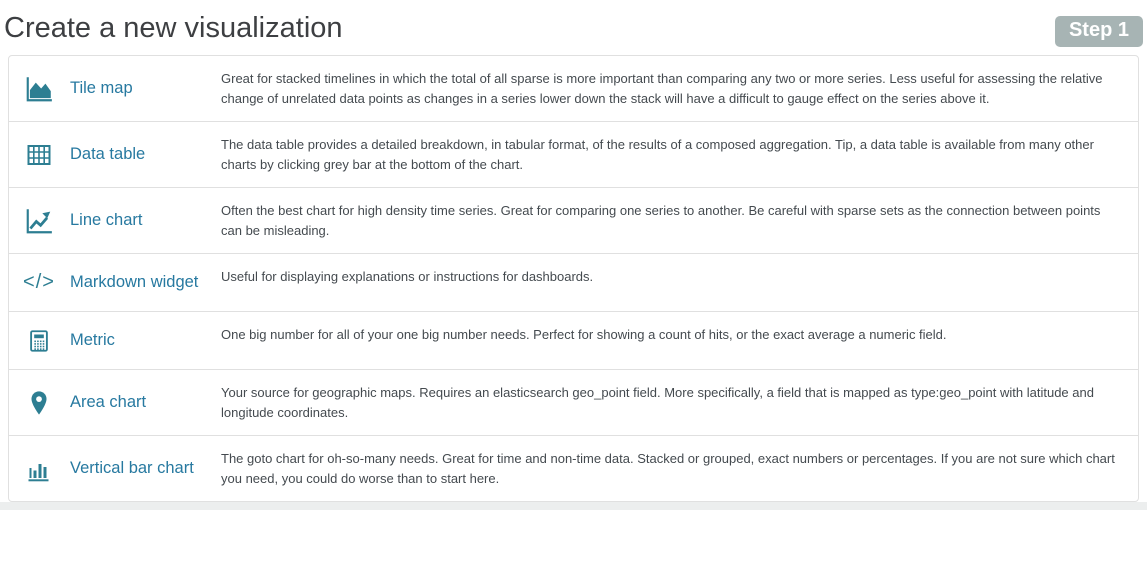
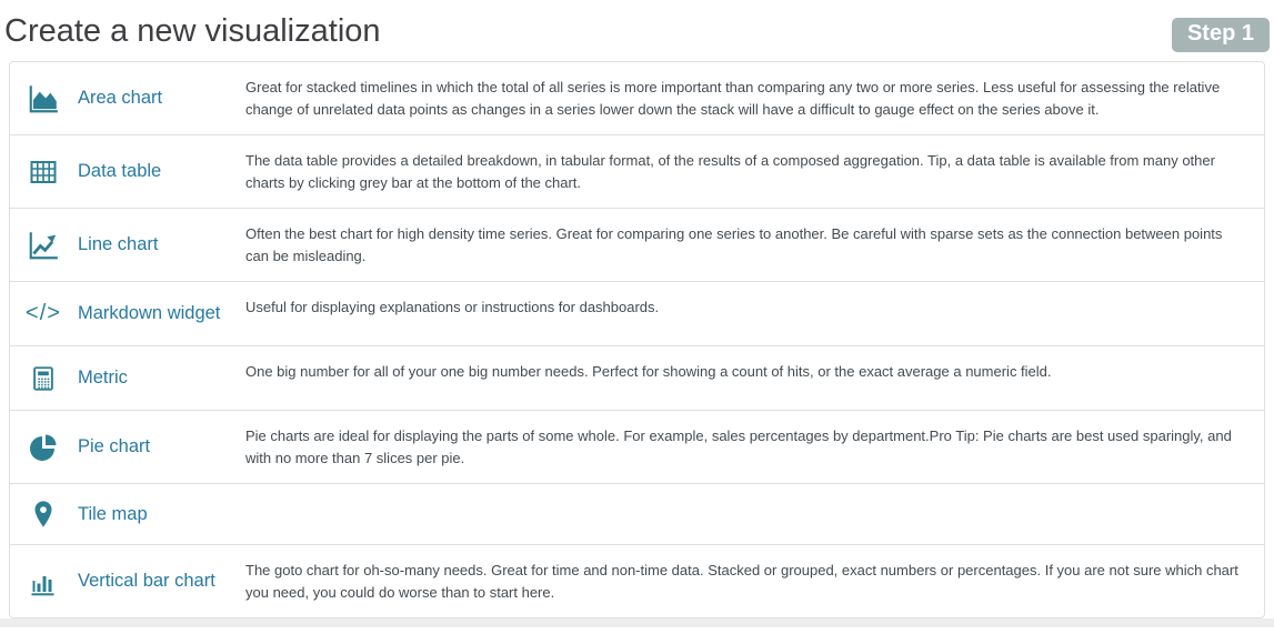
  Create a new visualization
  Step 1
- Tile map
+ Area chart
- Great for stacked timelines in which the total of all sparse is more important than comparing any two or more series. Less useful for assessing the relative change of unrelated data points as changes in a series lower down the stack will have a difficult to gauge effect on the series above it.
+ Great for stacked timelines in which the total of all series is more important than comparing any two or more series. Less useful for assessing the relative change of unrelated data points as changes in a series lower down the stack will have a difficult to gauge effect on the series above it.
  Data table
  The data table provides a detailed breakdown, in tabular format, of the results of a composed aggregation. Tip, a data table is available from many other charts by clicking grey bar at the bottom of the chart.
  Line chart
  Often the best chart for high density time series. Great for comparing one series to another. Be careful with sparse sets as the connection between points can be misleading.
  </>
  Markdown widget
  Useful for displaying explanations or instructions for dashboards.
  Metric
  One big number for all of your one big number needs. Perfect for showing a count of hits, or the exact average a numeric field.
+ Pie chart
+ Pie charts are ideal for displaying the parts of some whole. For example, sales percentages by department.Pro Tip: Pie charts are best used sparingly, and with no more than 7 slices per pie.
- Area chart
+ Tile map
- Your source for geographic maps. Requires an elasticsearch geo_point field. More specifically, a field that is mapped as type:geo_point with latitude and longitude coordinates.
  Vertical bar chart
  The goto chart for oh-so-many needs. Great for time and non-time data. Stacked or grouped, exact numbers or percentages. If you are not sure which chart you need, you could do worse than to start here.
